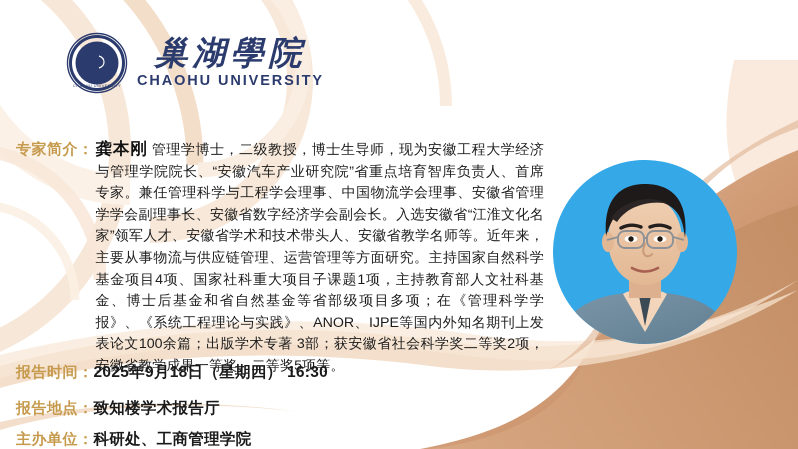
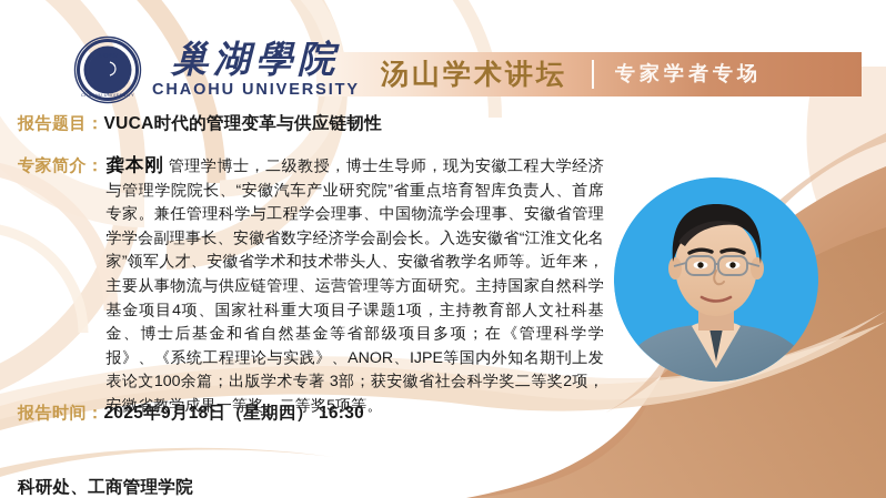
  巢湖學院
  CHAOHU UNIVERSITY
+ 汤山学术讲坛
+ 专家学者专场
+ 报告题目：
+ VUCA时代的管理变革与供应链韧性
  专家简介：
  龚本刚 管理学博士，二级教授，博士生导师，现为安徽工程大学经济与管理学院院长、“安徽汽车产业研究院”省重点培育智库负责人、首席专家。兼任管理科学与工程学会理事、中国物流学会理事、安徽省管理学学会副理事长、安徽省数字经济学会副会长。入选安徽省“江淮文化名家”领军人才、安徽省学术和技术带头人、安徽省教学名师等。近年来，主要从事物流与供应链管理、运营管理等方面研究。主持国家自然科学基金项目4项、国家社科重大项目子课题1项，主持教育部人文社科基金、博士后基金和省自然基金等省部级项目多项；在《管理科学学报》、《系统工程理论与实践》、ANOR、IJPE等国内外知名期刊上发表论文100余篇；出版学术专著 3部；获安徽省社会科学奖二等奖2项，安徽省教学成果一等奖、二等奖5项等。
  报告时间：
  2025年9月18日（星期四） 16:30
- 报告地点：
- 致知楼学术报告厅
- 主办单位：
  科研处、工商管理学院
